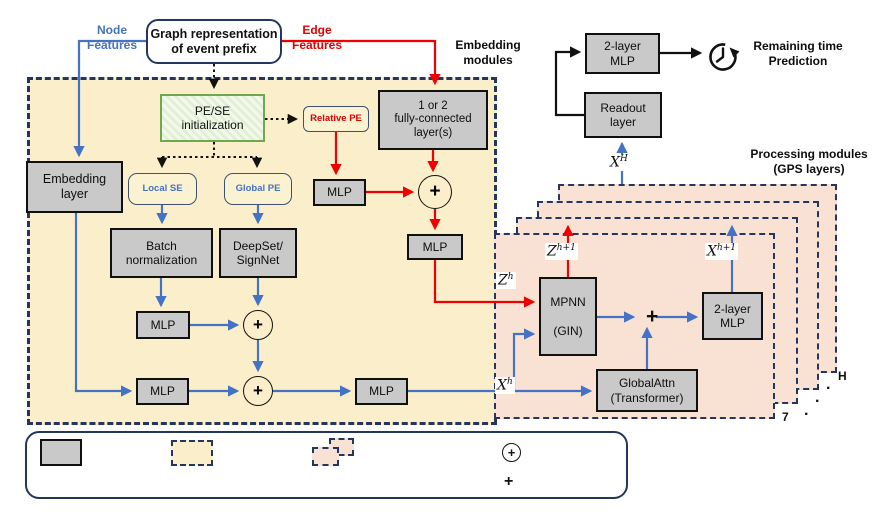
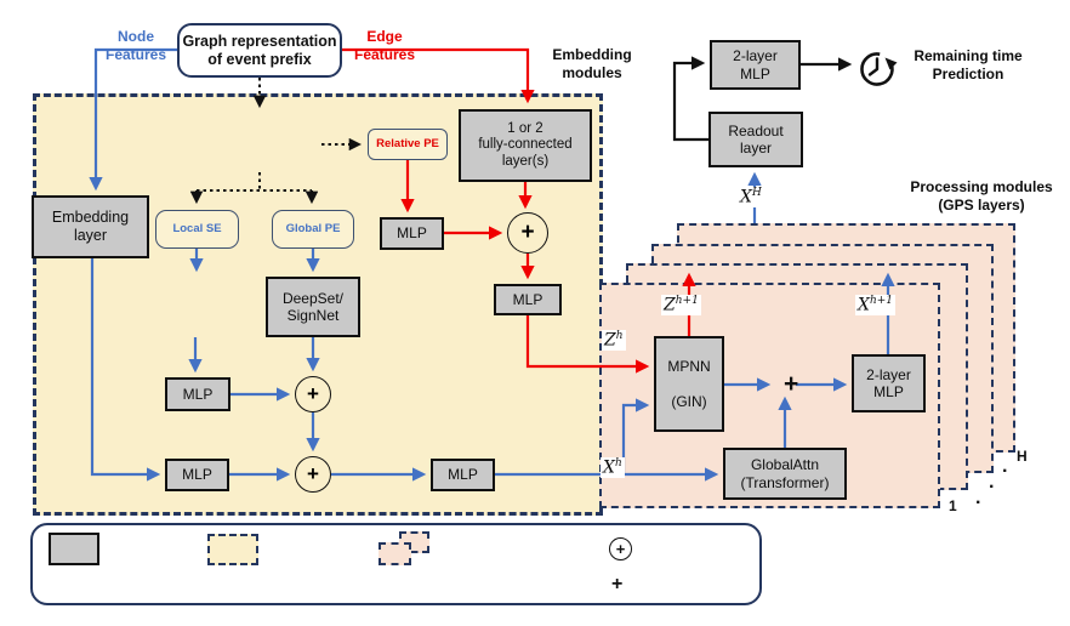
  Node
  Features
  Graph representation
  of event prefix
  Edge
  Features
  Embedding
  modules
  Remaining time
  Prediction
  Processing modules
  (GPS layers)
- PE/SE
- initialization
  Relative PE
  Local SE
  Global PE
  Embedding
  layer
- Batch
- normalization
  DeepSet/
  SignNet
  1 or 2
  fully-connected
  layer(s)
  MLP
  MLP
  MLP
  MLP
  MLP
  +
  +
  +
  MPNN
  (GIN)
  GlobalAttn
  (Transformer)
  2-layer
  MLP
  +
  H
- 7
+ 1
  ·
  ·
  ·
  2-layer
  MLP
  Readout
  layer
  Zh
  Zh+1
  Xh
  Xh+1
  XH
  +
  +
